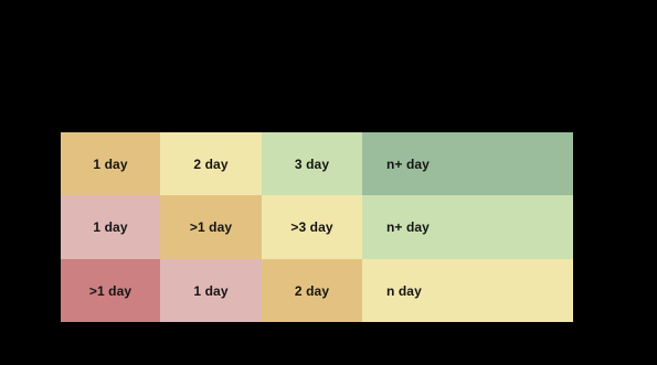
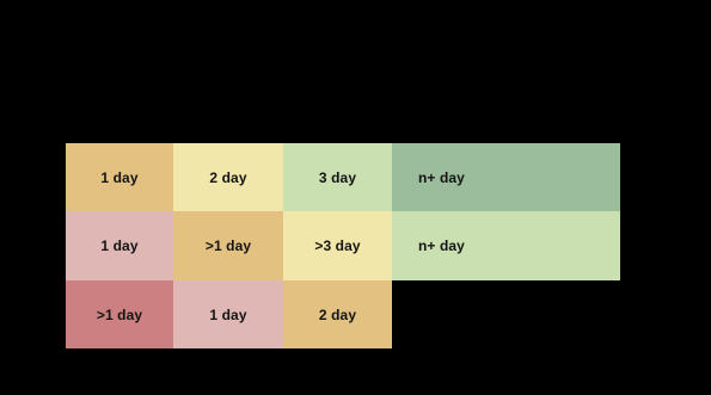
  1 day
  2 day
  3 day
  n+ day
  1 day
  >1 day
  >3 day
  n+ day
  >1 day
  1 day
  2 day
- n day
